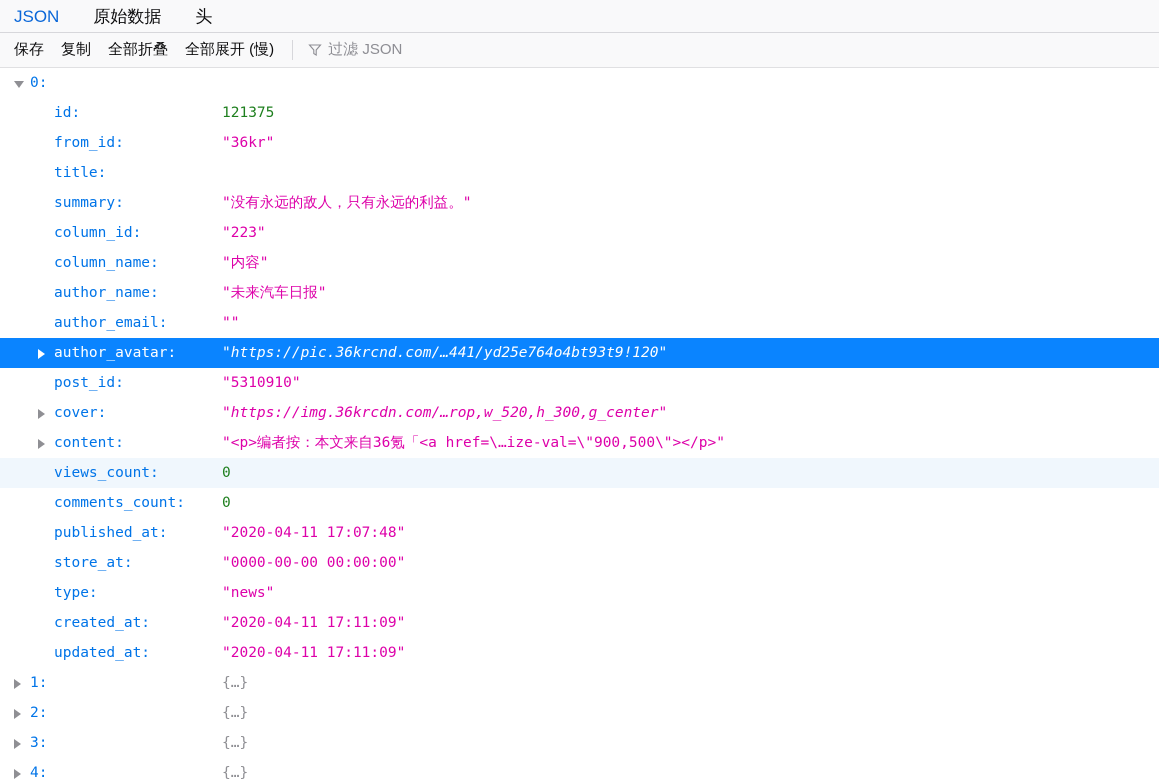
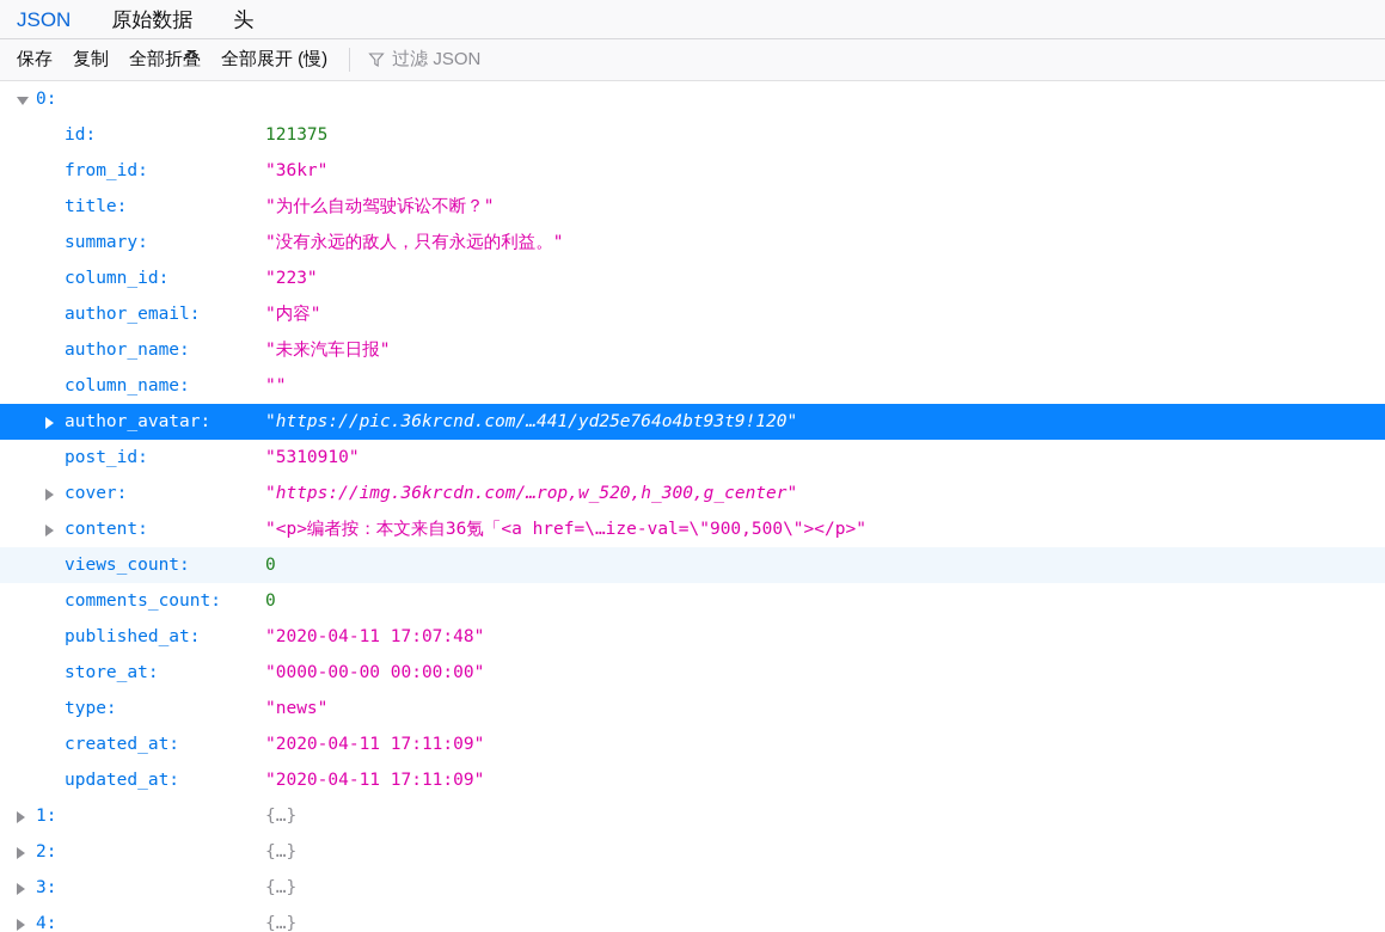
  JSON
  原始数据
  头
  保存
  复制
  全部折叠
  全部展开 (慢)
  过滤 JSON
  0:
  id:
  121375
  from_id:
  "36kr"
  title:
+ "为什么自动驾驶诉讼不断？"
  summary:
  "没有永远的敌人，只有永远的利益。"
  column_id:
  "223"
- column_name:
+ author_email:
  "内容"
  author_name:
  "未来汽车日报"
- author_email:
+ column_name:
  ""
  author_avatar:
  "https://pic.36krcnd.com/…441/yd25e764o4bt93t9!120"
  post_id:
  "5310910"
  cover:
  "https://img.36krcdn.com/…rop,w_520,h_300,g_center"
  content:
  "<p>编者按：本文来自36氪「<a href=\…ize-val=\"900,500\"></p>"
  views_count:
  0
  comments_count:
  0
  published_at:
  "2020-04-11 17:07:48"
  store_at:
  "0000-00-00 00:00:00"
  type:
  "news"
  created_at:
  "2020-04-11 17:11:09"
  updated_at:
  "2020-04-11 17:11:09"
  1:
  {…}
  2:
  {…}
  3:
  {…}
  4:
  {…}
